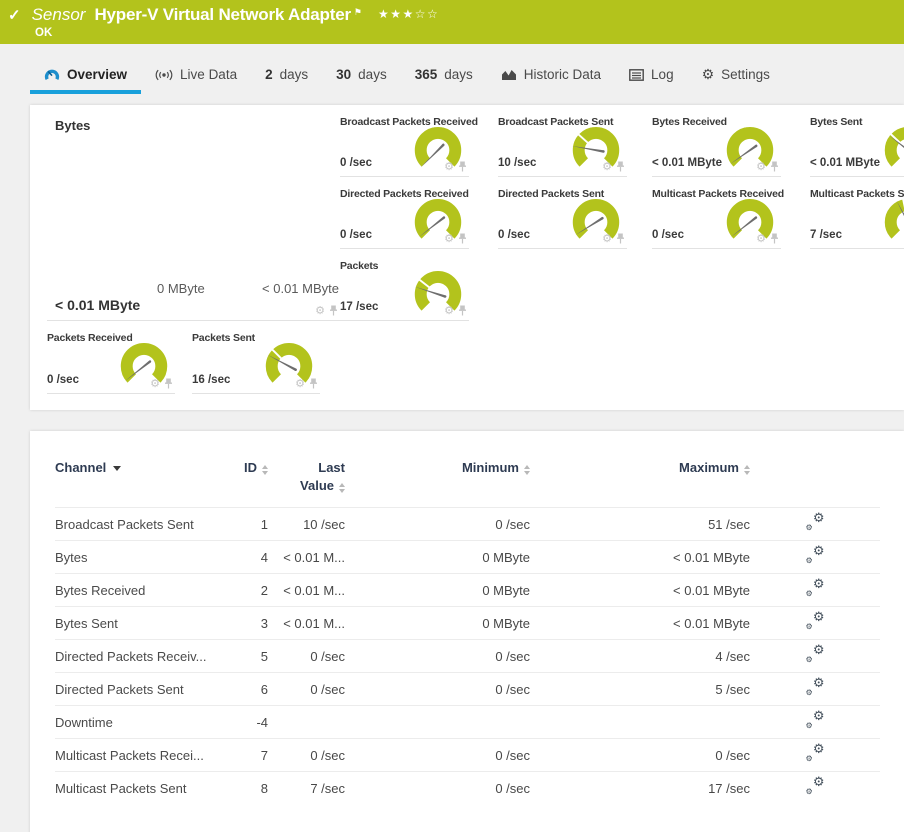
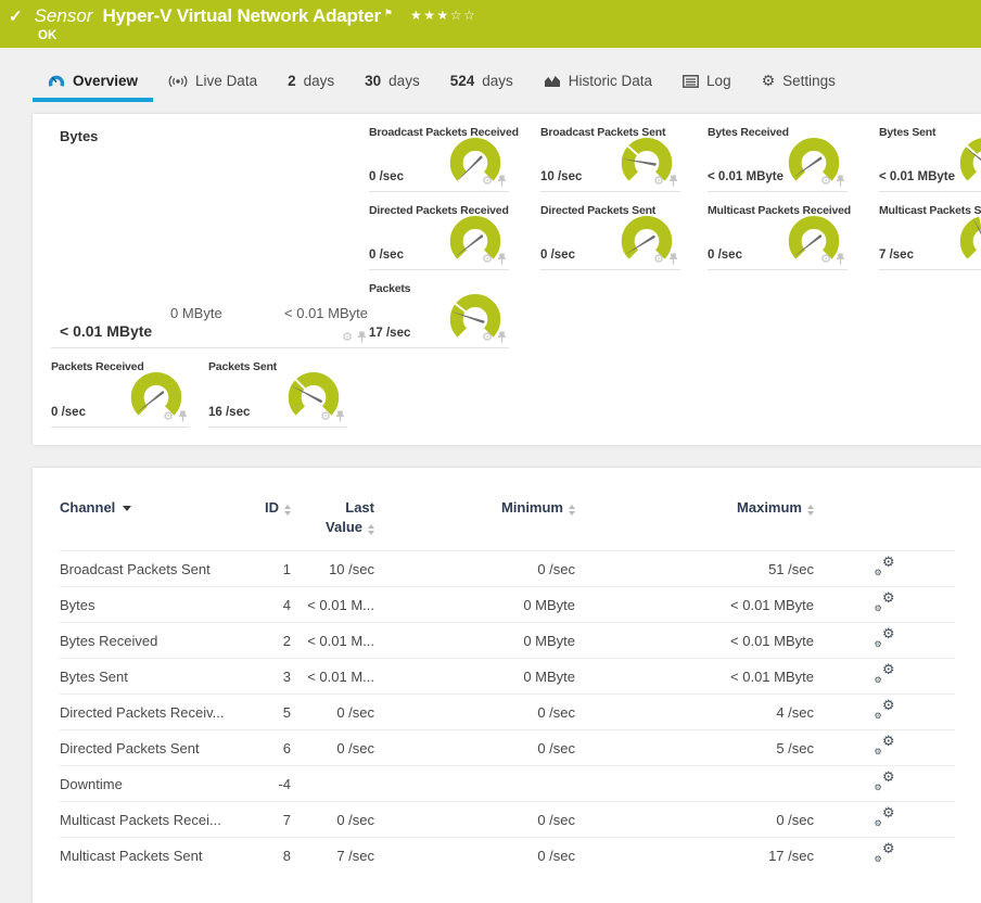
  ✓
  Sensor
  Hyper-V Virtual Network Adapter
  ⚑
  ★★★☆☆
  OK
  Overview
  Live Data
  2
  days
  30
  days
- 365
+ 524
  days
  Historic Data
  Log
  ⚙
  Settings
  Bytes
  0 MByte
  < 0.01 MByte
  < 0.01 MByte
  ⚙
  Packets Received
  0 /sec
  ⚙
  Packets Sent
  16 /sec
  ⚙
  Broadcast Packets Received
  0 /sec
  ⚙
  Broadcast Packets Sent
  10 /sec
  ⚙
  Bytes Received
  < 0.01 MByte
  ⚙
  Bytes Sent
  < 0.01 MByte
  Directed Packets Received
  0 /sec
  ⚙
  Directed Packets Sent
  0 /sec
  ⚙
  Multicast Packets Received
  0 /sec
  ⚙
  Multicast Packets S
  7 /sec
  Packets
  17 /sec
  ⚙
  Channel	ID	Last Value	Minimum	Maximum
  Broadcast Packets Sent	1	10 /sec	0 /sec	51 /sec	⚙ ⚙
  Bytes	4	< 0.01 M...	0 MByte	< 0.01 MByte	⚙ ⚙
  Bytes Received	2	< 0.01 M...	0 MByte	< 0.01 MByte	⚙ ⚙
  Bytes Sent	3	< 0.01 M...	0 MByte	< 0.01 MByte	⚙ ⚙
  Directed Packets Receiv...	5	0 /sec	0 /sec	4 /sec	⚙ ⚙
  Directed Packets Sent	6	0 /sec	0 /sec	5 /sec	⚙ ⚙
  Downtime	-4				⚙ ⚙
  Multicast Packets Recei...	7	0 /sec	0 /sec	0 /sec	⚙ ⚙
  Multicast Packets Sent	8	7 /sec	0 /sec	17 /sec	⚙ ⚙
